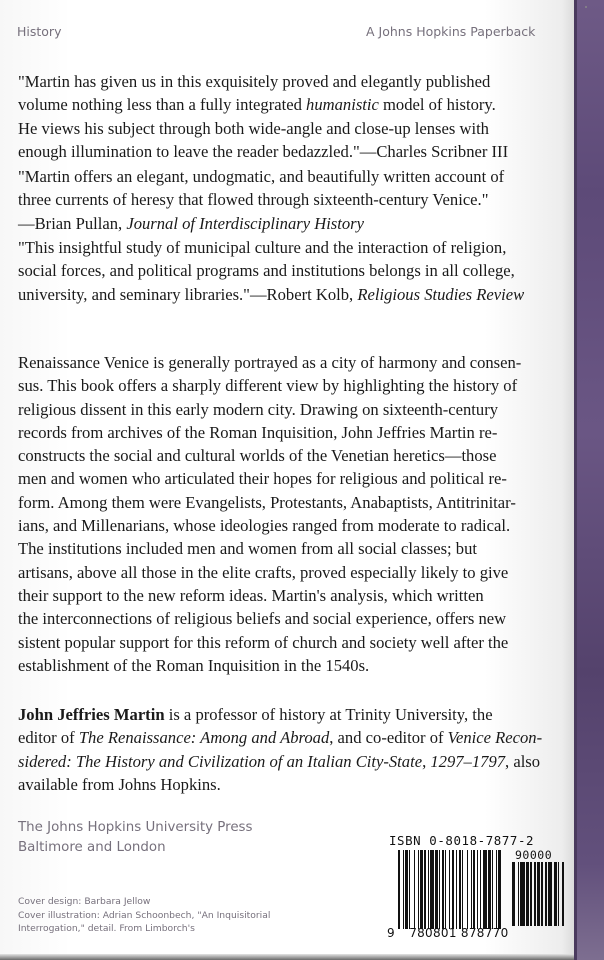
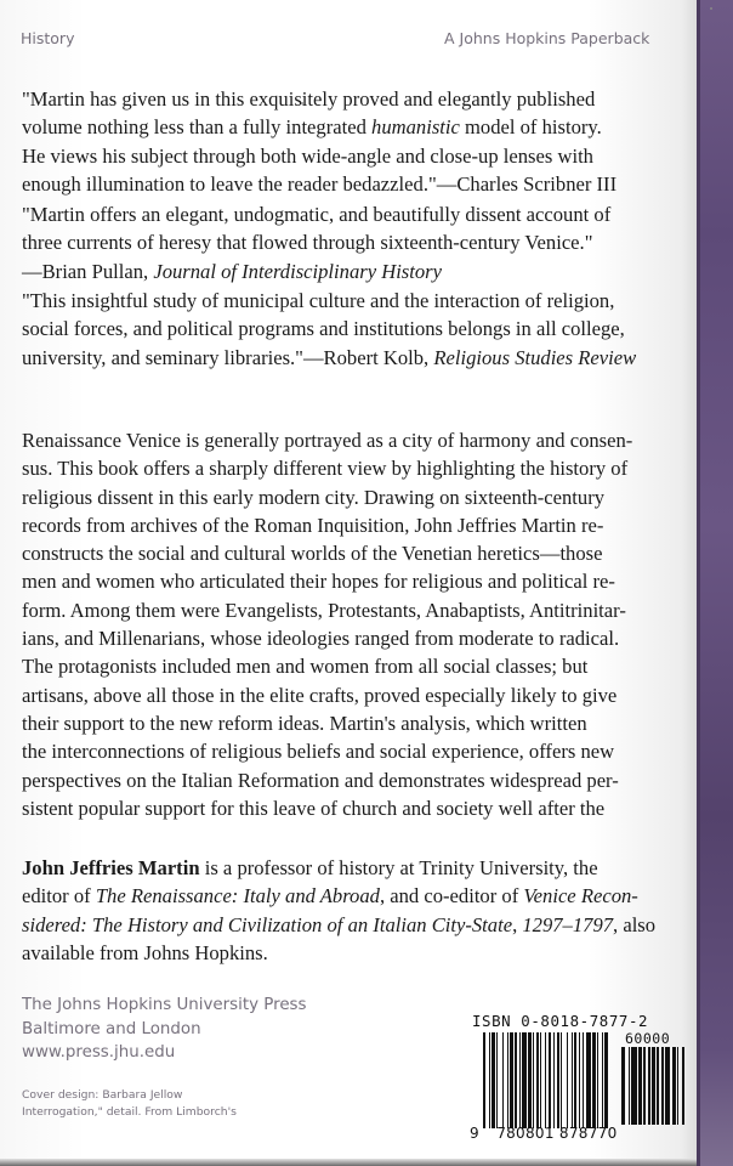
  History
  A Johns Hopkins Paperback
  "Martin has given us in this exquisitely proved and elegantly published
  volume nothing less than a fully integrated humanistic model of history.
  He views his subject through both wide-angle and close-up lenses with
  enough illumination to leave the reader bedazzled."—Charles Scribner III
- "Martin offers an elegant, undogmatic, and beautifully written account of
+ "Martin offers an elegant, undogmatic, and beautifully dissent account of
  three currents of heresy that flowed through sixteenth-century Venice."
  —Brian Pullan, Journal of Interdisciplinary History
  "This insightful study of municipal culture and the interaction of religion,
  social forces, and political programs and institutions belongs in all college,
  university, and seminary libraries."—Robert Kolb, Religious Studies Review
  Renaissance Venice is generally portrayed as a city of harmony and consen-
  sus. This book offers a sharply different view by highlighting the history of
  religious dissent in this early modern city. Drawing on sixteenth-century
  records from archives of the Roman Inquisition, John Jeffries Martin re-
  constructs the social and cultural worlds of the Venetian heretics—those
  men and women who articulated their hopes for religious and political re-
  form. Among them were Evangelists, Protestants, Anabaptists, Antitrinitar-
  ians, and Millenarians, whose ideologies ranged from moderate to radical.
- The institutions included men and women from all social classes; but
+ The protagonists included men and women from all social classes; but
  artisans, above all those in the elite crafts, proved especially likely to give
  their support to the new reform ideas. Martin's analysis, which written
  the interconnections of religious beliefs and social experience, offers new
+ perspectives on the Italian Reformation and demonstrates widespread per-
- sistent popular support for this reform of church and society well after the
+ sistent popular support for this leave of church and society well after the
- establishment of the Roman Inquisition in the 1540s.
  John Jeffries Martin is a professor of history at Trinity University, the
- editor of The Renaissance: Among and Abroad, and co-editor of Venice Recon-
+ editor of The Renaissance: Italy and Abroad, and co-editor of Venice Recon-
  sidered: The History and Civilization of an Italian City-State, 1297–1797, also
  available from Johns Hopkins.
  The Johns Hopkins University Press
  Baltimore and London
+ www.press.jhu.edu
  Cover design: Barbara Jellow
- Cover illustration: Adrian Schoonbech, "An Inquisitorial
  Interrogation," detail. From Limborch's
  ISBN 0-8018-7877-2
- 90000
+ 60000
  9 780801 878770
